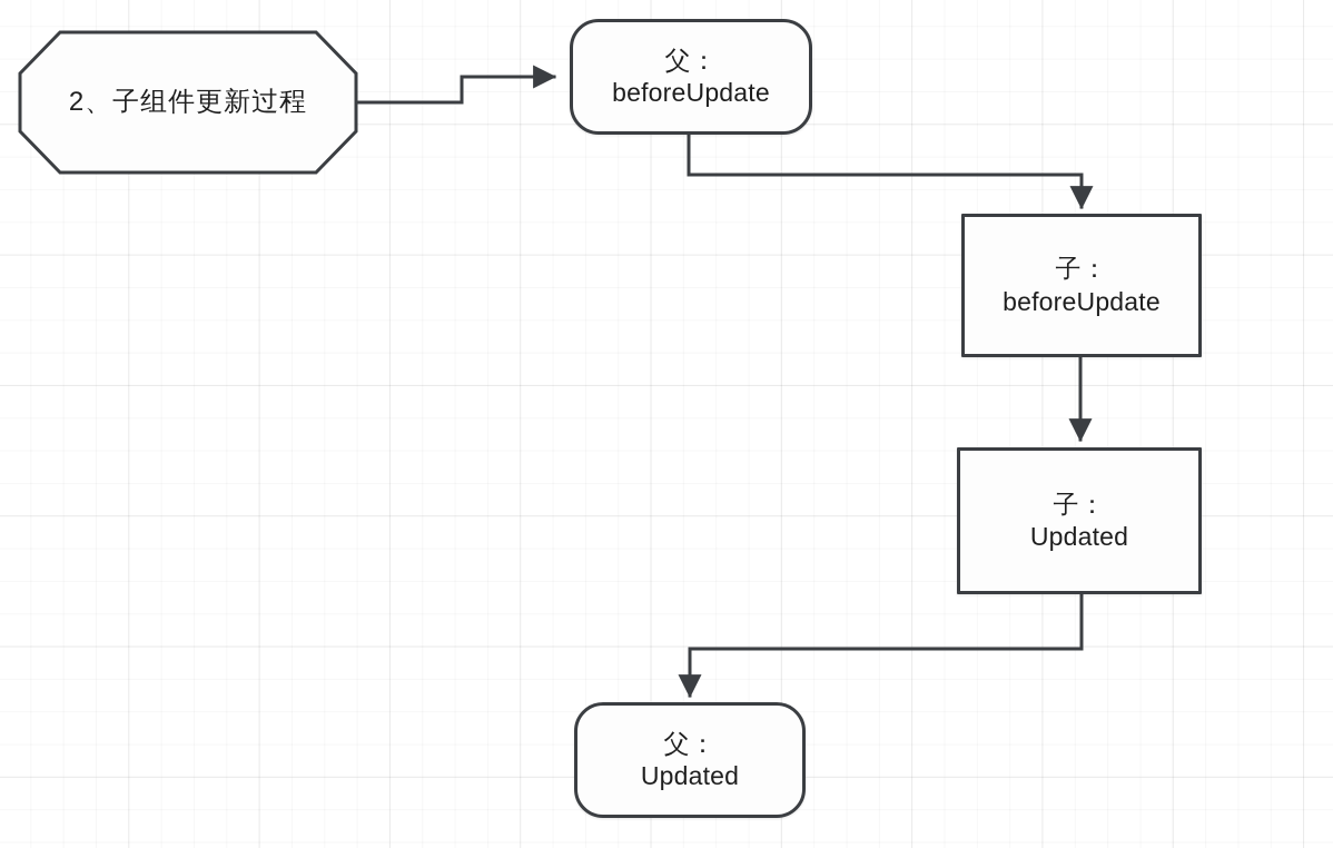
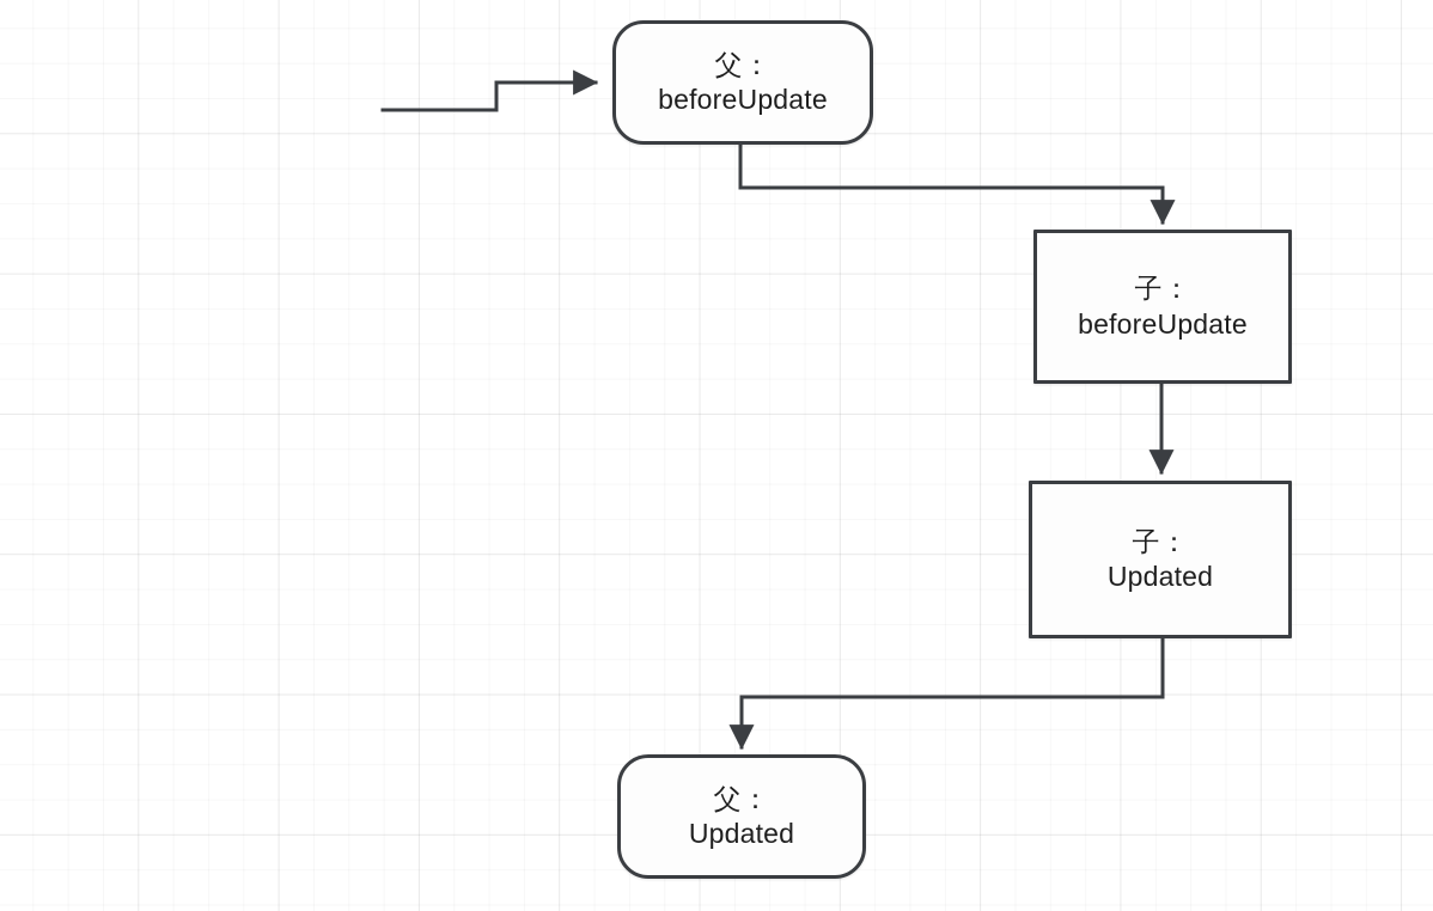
- 2、子组件更新过程
  父：
  beforeUpdate
  子：
  beforeUpdate
  子：
  Updated
  父：
  Updated
